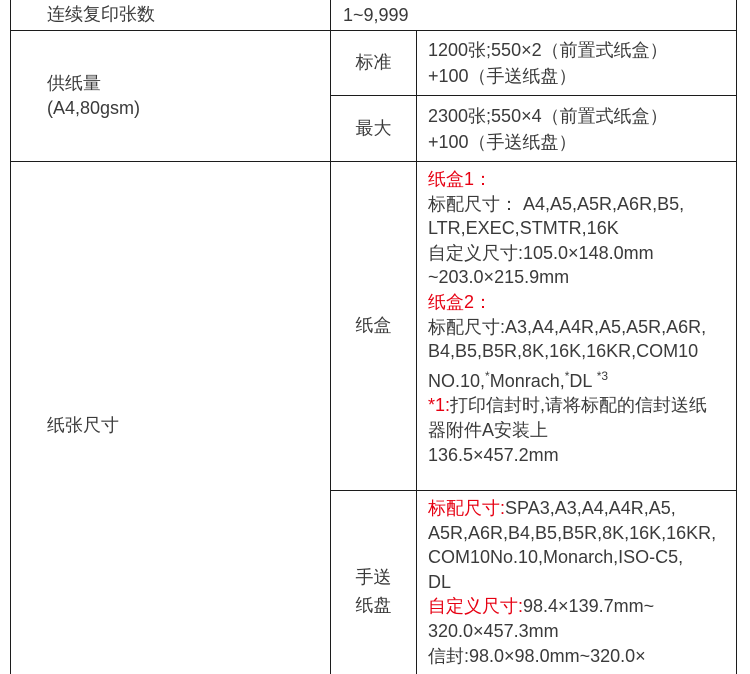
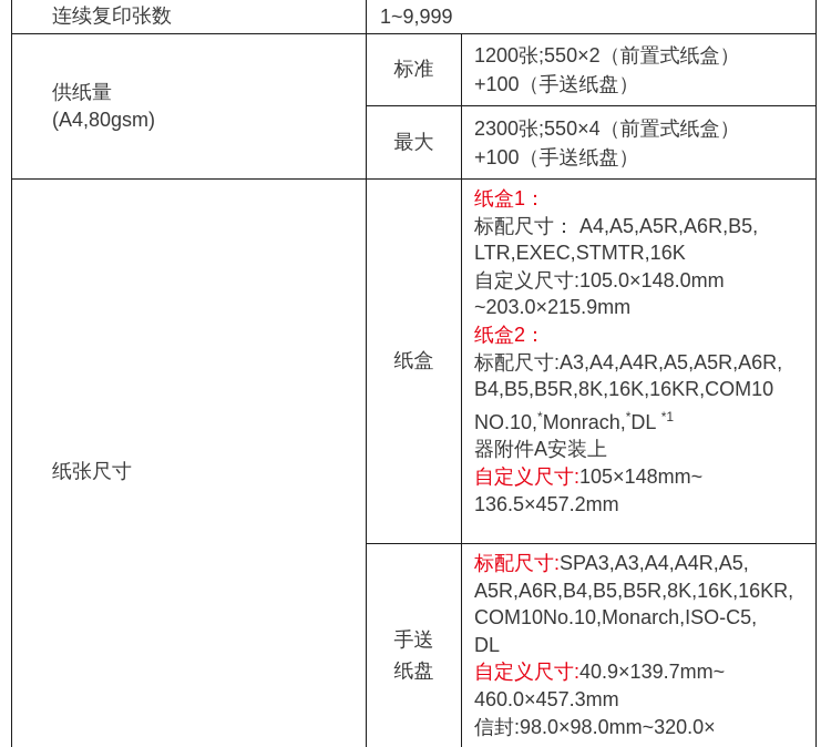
  连续复印张数
  1~9,999
  供纸量
  (A4,80gsm)
  标准
  1200张;550×2（前置式纸盒）
  +100（手送纸盘）
  最大
  2300张;550×4（前置式纸盒）
  +100（手送纸盘）
  纸张尺寸
  纸盒
  纸盒1：
  标配尺寸： A4,A5,A5R,A6R,B5,
  LTR,EXEC,STMTR,16K
  自定义尺寸:105.0×148.0mm
  ~203.0×215.9mm
  纸盒2：
  标配尺寸:A3,A4,A4R,A5,A5R,A6R,
  B4,B5,B5R,8K,16K,16KR,COM10
- NO.10,*Monrach,*DL *3
+ NO.10,*Monrach,*DL *1
- *1:打印信封时,请将标配的信封送纸
  器附件A安装上
+ 自定义尺寸:105×148mm~
  136.5×457.2mm
  手送
  纸盘
  标配尺寸:SPA3,A3,A4,A4R,A5,
  A5R,A6R,B4,B5,B5R,8K,16K,16KR,
  COM10No.10,Monarch,ISO-C5,
  DL
- 自定义尺寸:98.4×139.7mm~
+ 自定义尺寸:40.9×139.7mm~
- 320.0×457.3mm
+ 460.0×457.3mm
  信封:98.0×98.0mm~320.0×
